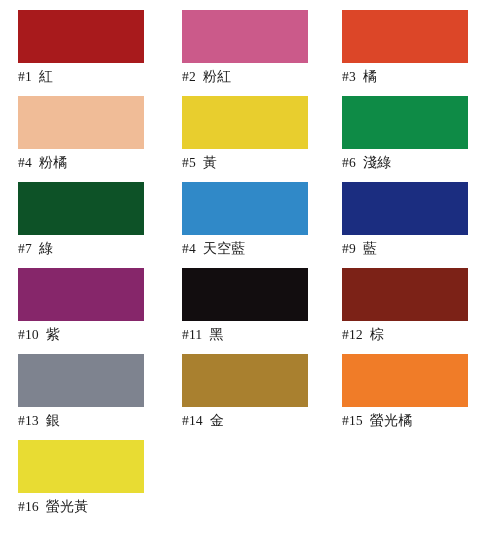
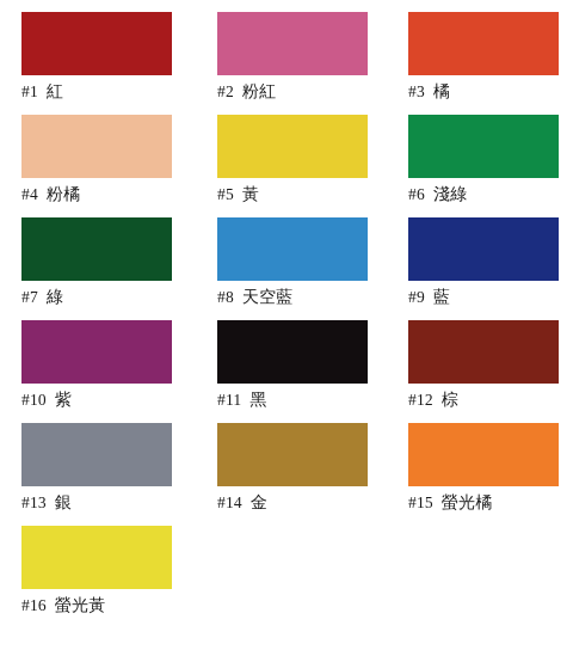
  #1 紅
  #2 粉紅
  #3 橘
  #4 粉橘
  #5 黃
  #6 淺綠
  #7 綠
- #4 天空藍
+ #8 天空藍
  #9 藍
  #10 紫
  #11 黑
  #12 棕
  #13 銀
  #14 金
  #15 螢光橘
  #16 螢光黃
